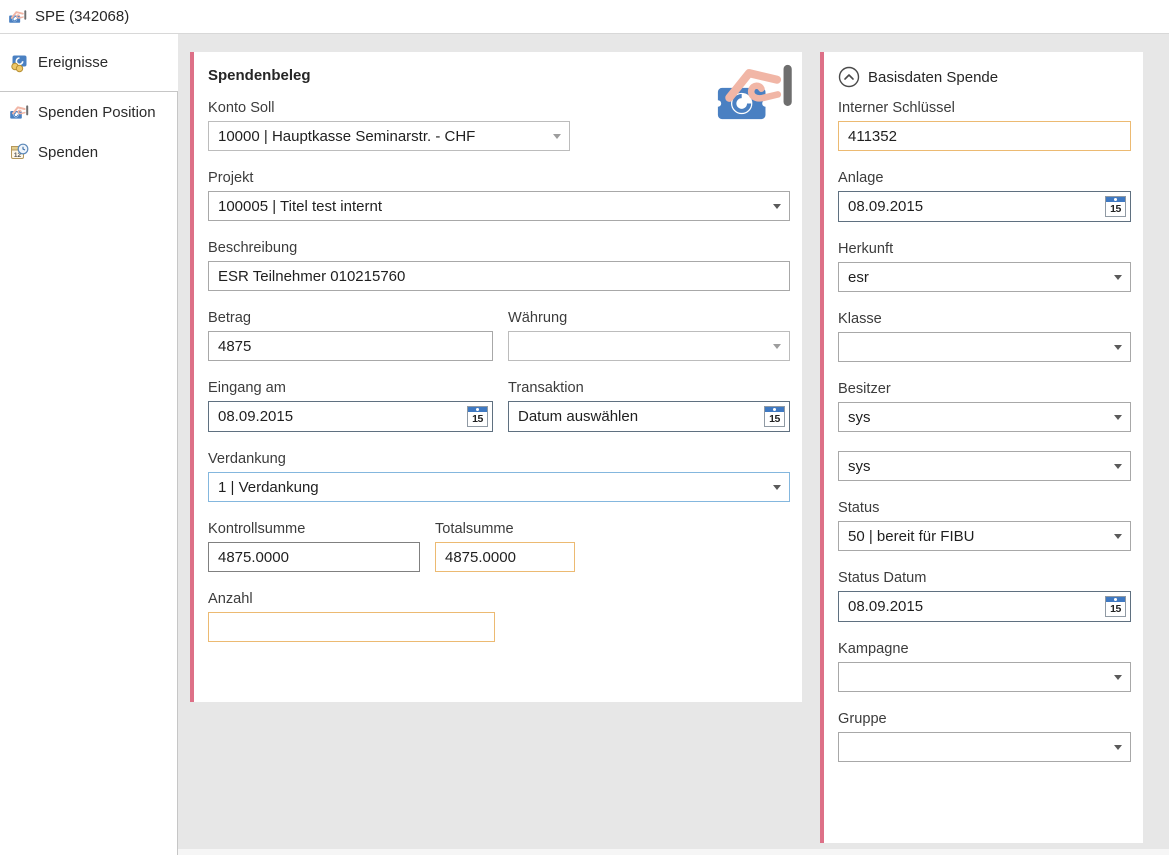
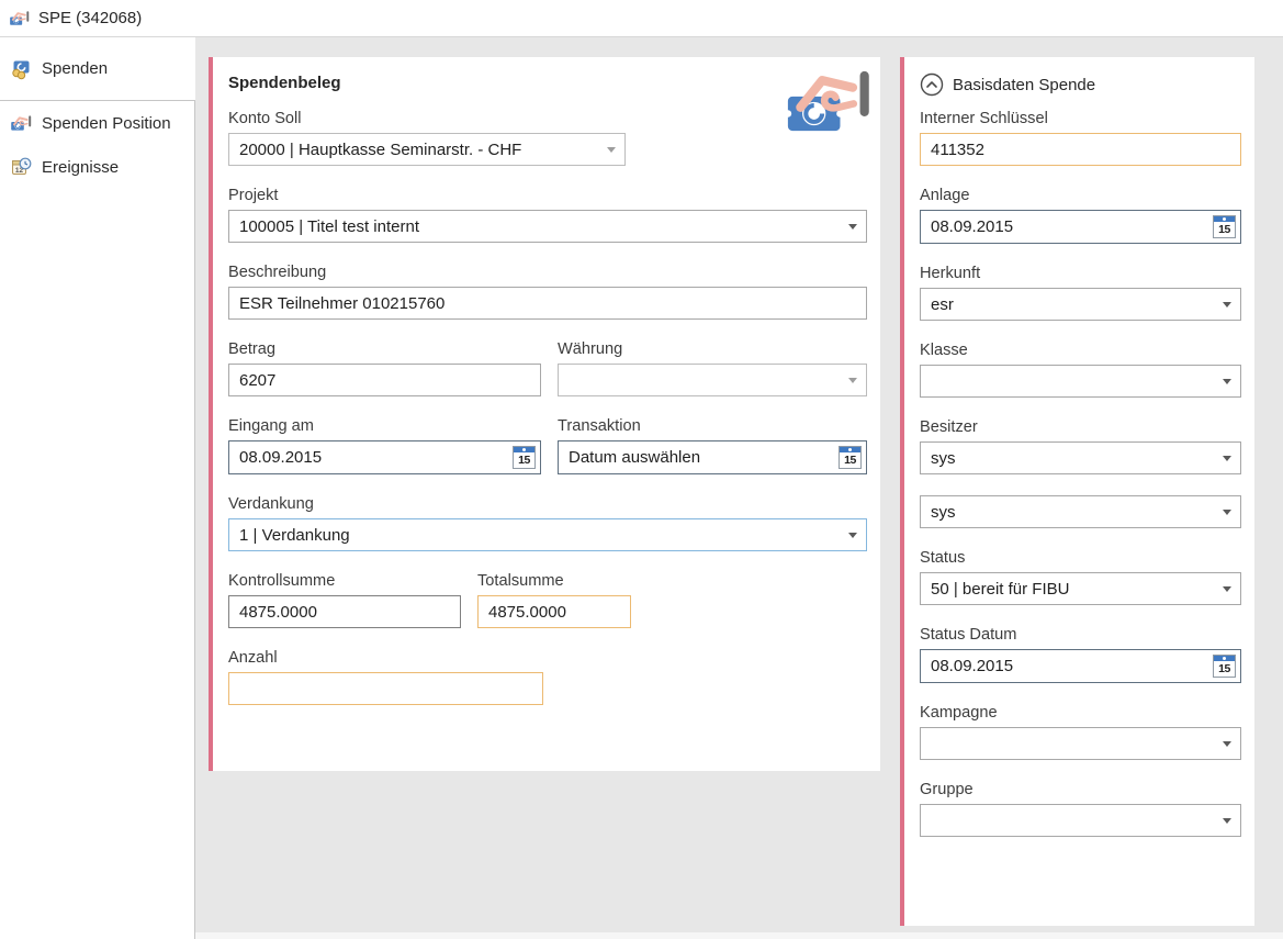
  SPE (342068)
- Ereignisse
+ Spenden
  Spenden Position
- Spenden
+ Ereignisse
  Spendenbeleg
  Konto Soll
- 10000 | Hauptkasse Seminarstr. - CHF
+ 20000 | Hauptkasse Seminarstr. - CHF
  Projekt
  100005 | Titel test internt
  Beschreibung
  ESR Teilnehmer 010215760
  Betrag
- 4875
+ 6207
  Währung
  Eingang am
  08.09.2015
  15
  Transaktion
  Datum auswählen
  15
  Verdankung
  1 | Verdankung
  Kontrollsumme
  4875.0000
  Totalsumme
  4875.0000
  Anzahl
  Basisdaten Spende
  Interner Schlüssel
  411352
  Anlage
  08.09.2015
  15
  Herkunft
  esr
  Klasse
  Besitzer
  sys
  sys
  Status
  50 | bereit für FIBU
  Status Datum
  08.09.2015
  15
  Kampagne
  Gruppe
